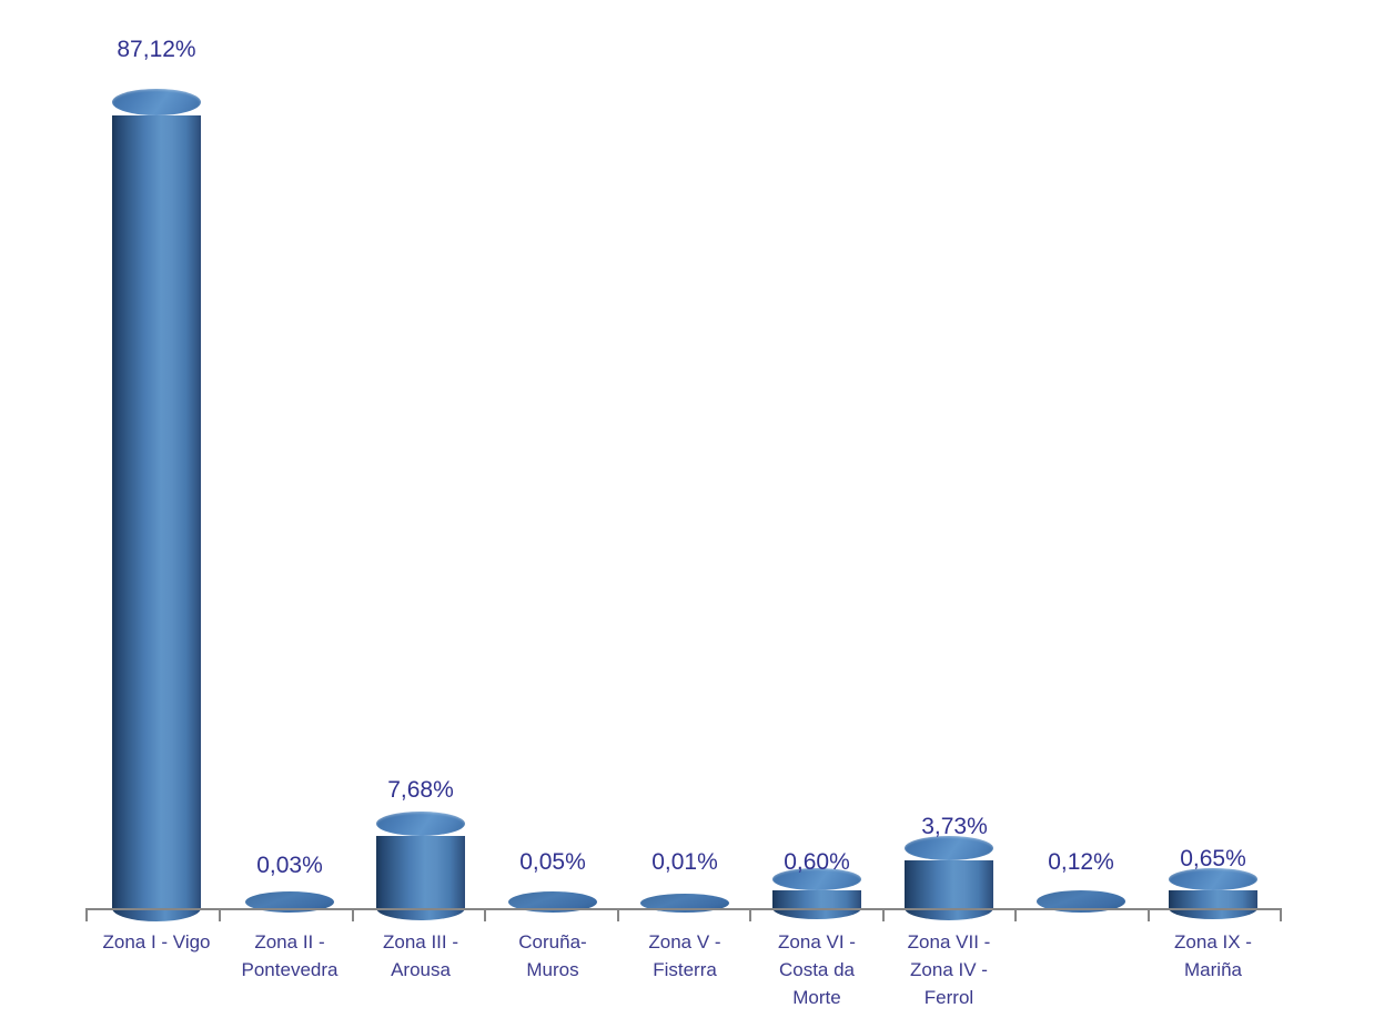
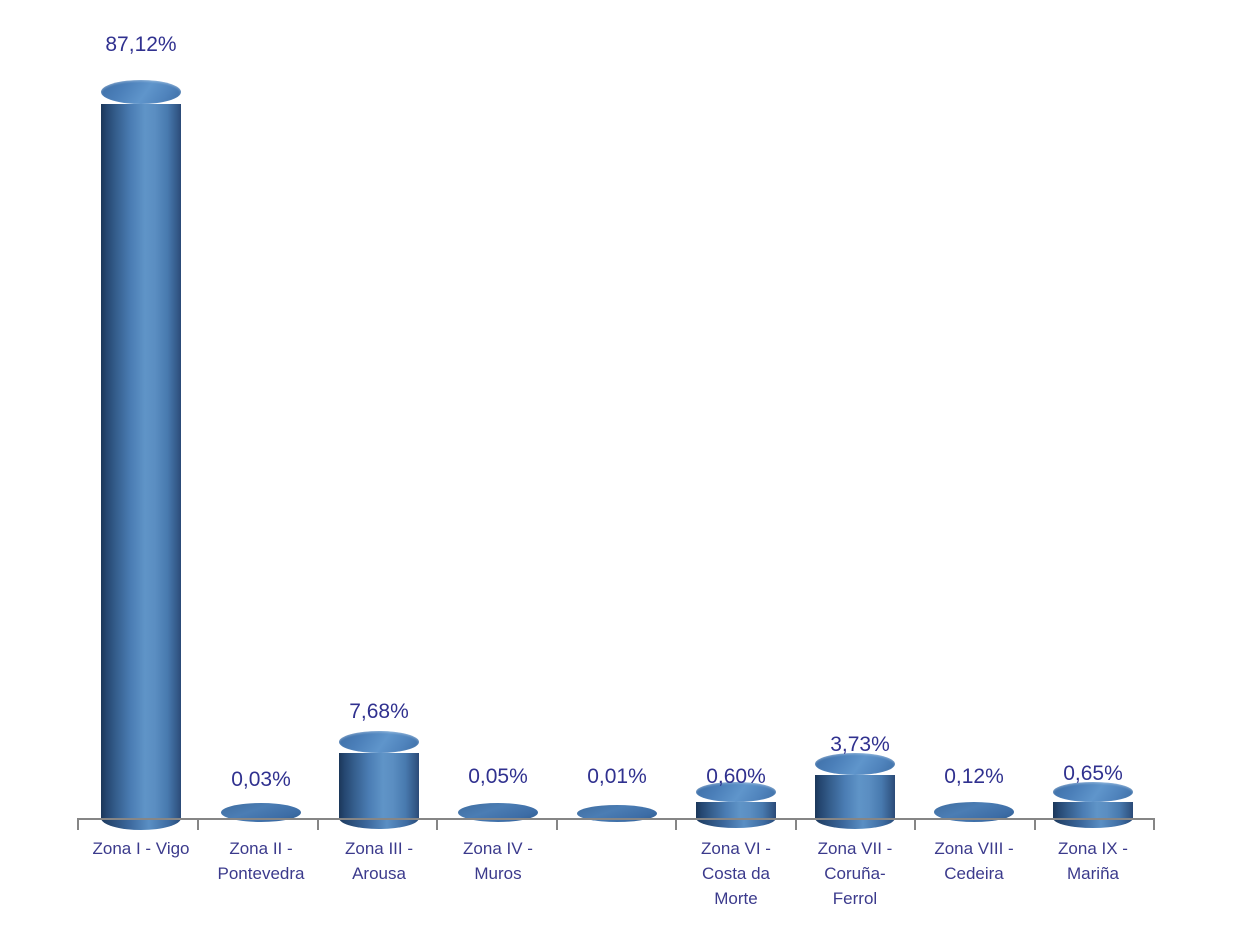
  87,12%
  0,03%
  7,68%
  0,05%
  0,01%
  0,60%
  3,73%
  0,12%
  0,65%
  Zona I - Vigo
  Zona II -
  Pontevedra
  Zona III -
  Arousa
- Coruña-
+ Zona IV -
  Muros
- Zona V -
- Fisterra
  Zona VI -
  Costa da
  Morte
  Zona VII -
- Zona IV -
+ Coruña-
  Ferrol
+ Zona VIII -
+ Cedeira
  Zona IX -
  Mariña
